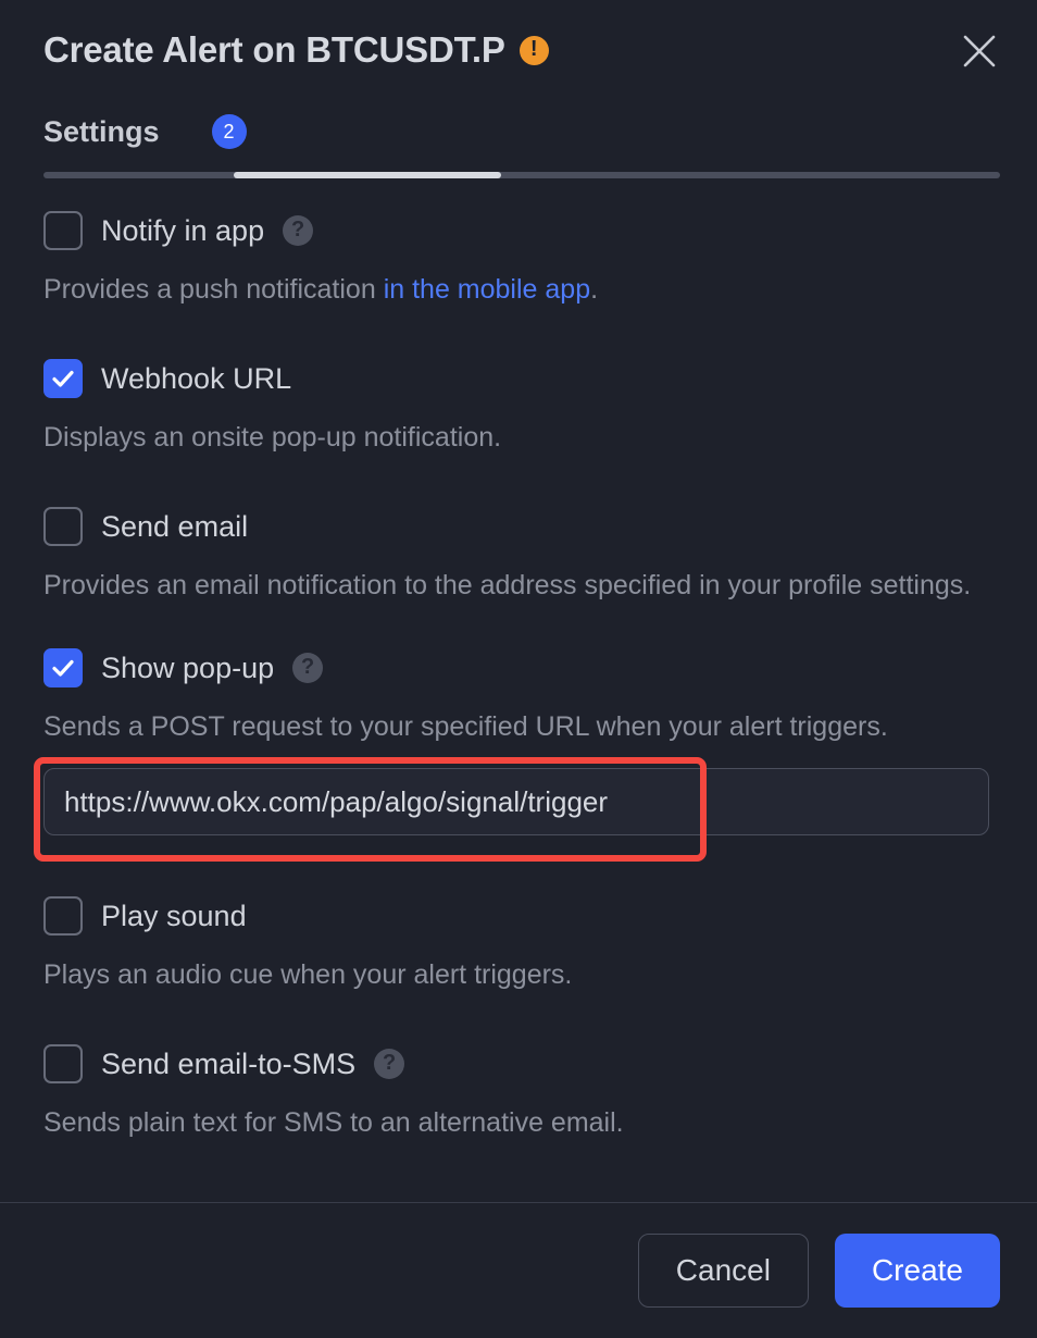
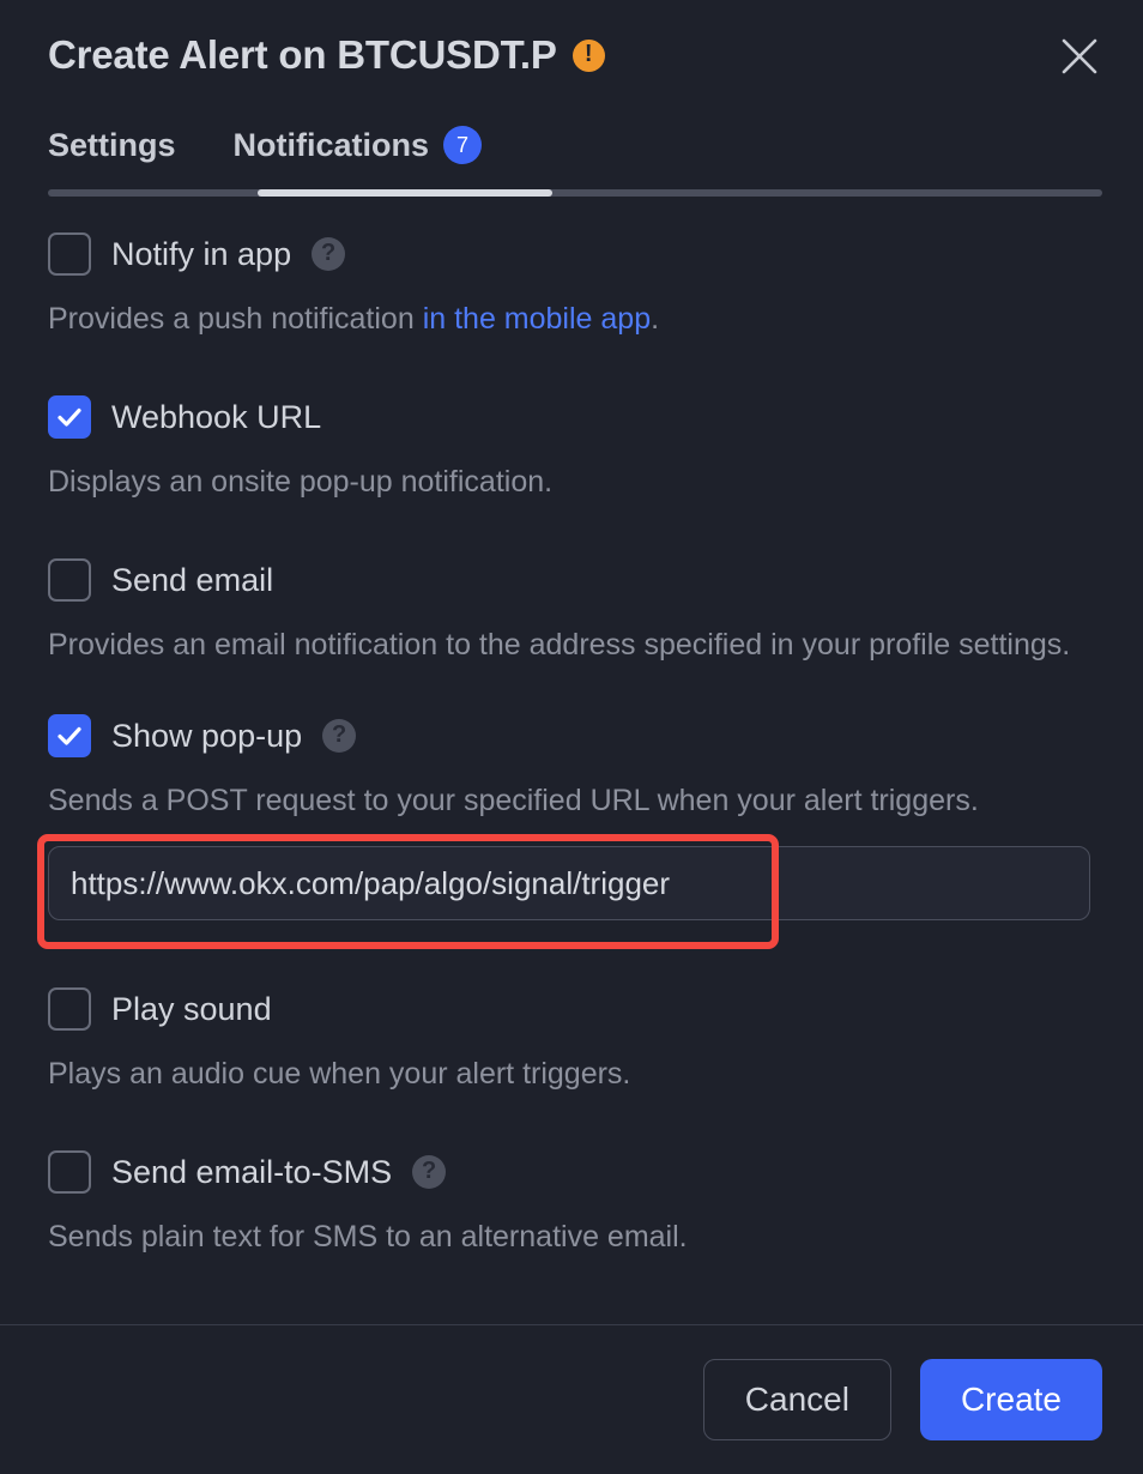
  Create Alert on BTCUSDT.P
  !
  Settings
+ Notifications
- 2
+ 7
  Notify in app
  ?
  Provides a push notification in the mobile app.
  Webhook URL
  Displays an onsite pop-up notification.
  Send email
  Provides an email notification to the address specified in your profile settings.
  Show pop-up
  ?
  Sends a POST request to your specified URL when your alert triggers.
  https://www.okx.com/pap/algo/signal/trigger
  Play sound
  Plays an audio cue when your alert triggers.
  Send email-to-SMS
  ?
  Sends plain text for SMS to an alternative email.
  Cancel
  Create
